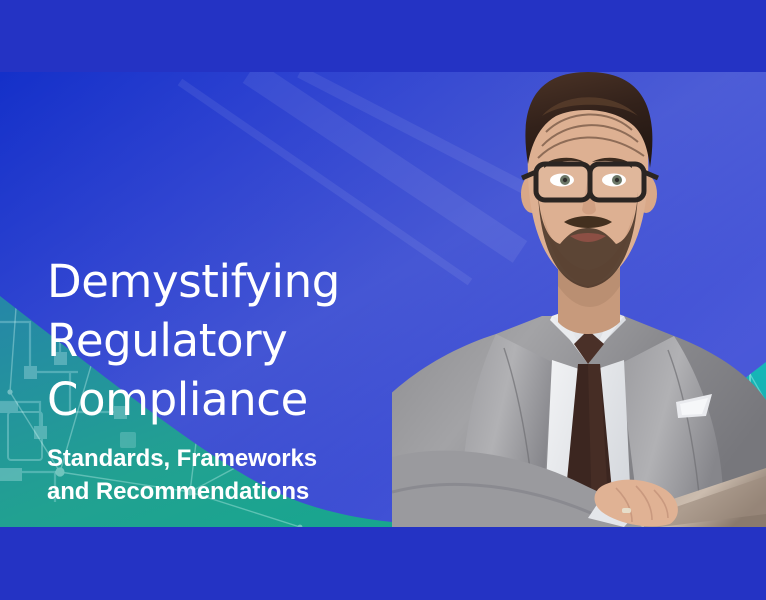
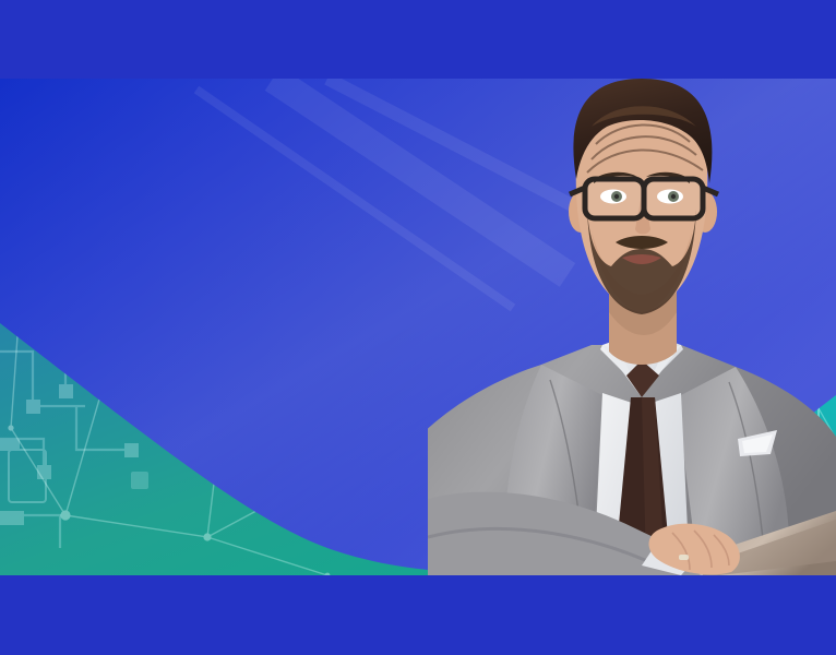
- Demystifying
- Regulatory
- Compliance
- Standards, Frameworks
- and Recommendations
